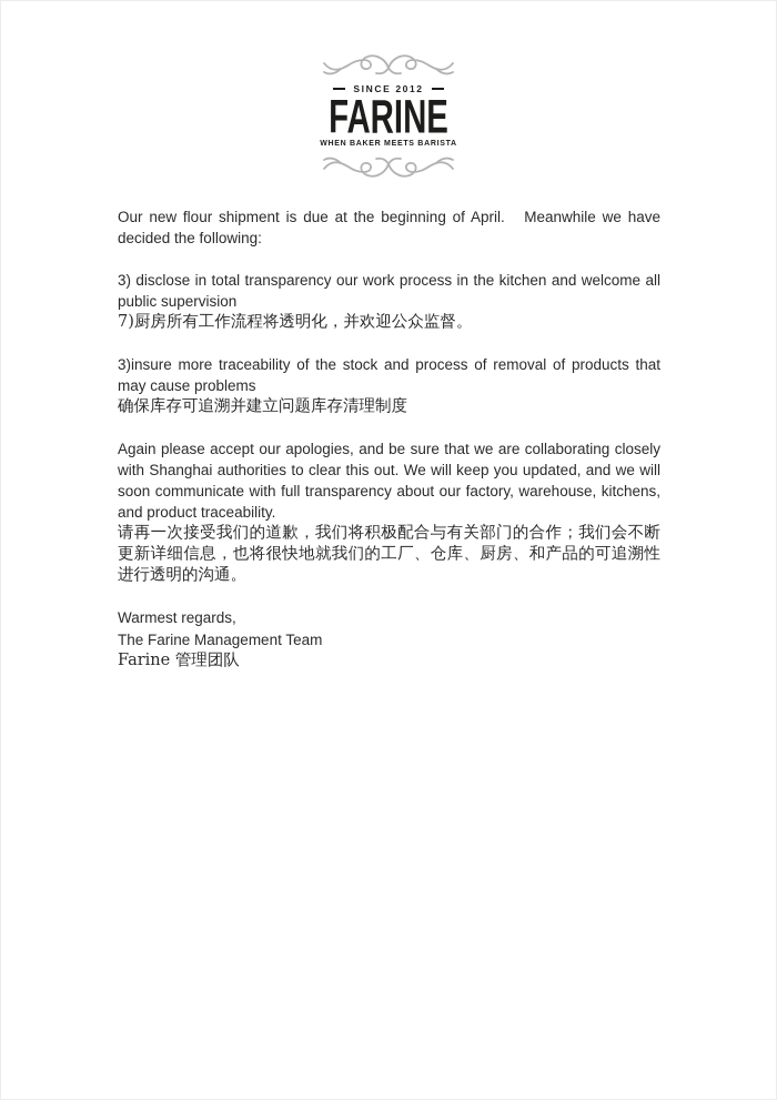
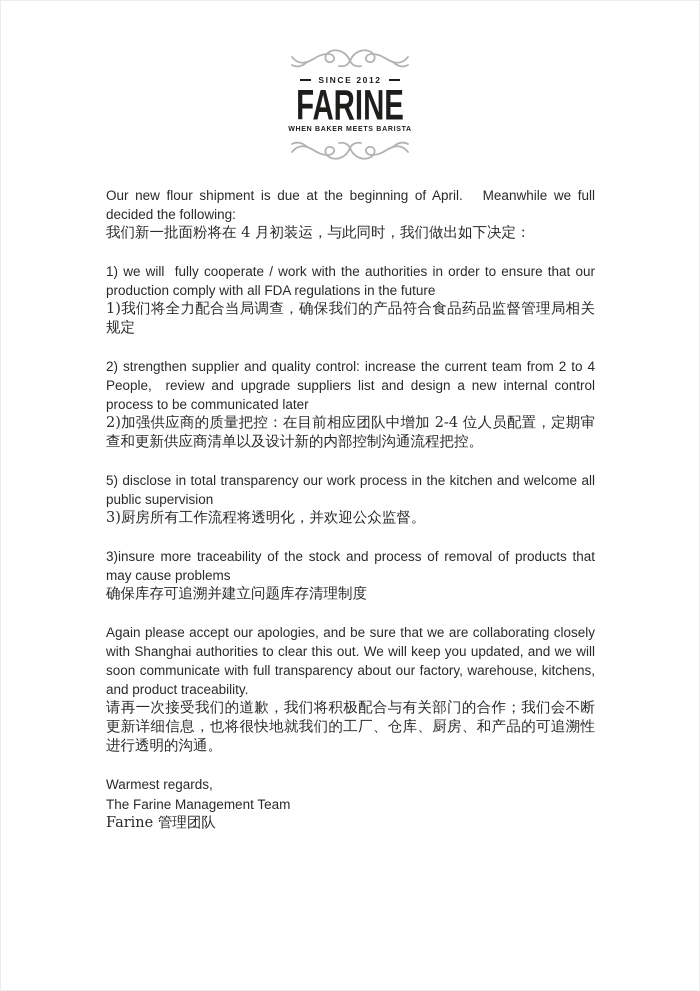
  SINCE 2012
  FARINE
- Our new flour shipment is due at the beginning of April. Meanwhile we have decided the following:
+ Our new flour shipment is due at the beginning of April. Meanwhile we full decided the following:
+ 我们新一批面粉将在 4 月初装运，与此同时，我们做出如下决定：
+ 1) we will fully cooperate / work with the authorities in order to ensure that our production comply with all FDA regulations in the future
+ 1)我们将全力配合当局调查，确保我们的产品符合食品药品监督管理局相关规定
+ 2) strengthen supplier and quality control: increase the current team from 2 to 4 People, review and upgrade suppliers list and design a new internal control process to be communicated later
+ 2)加强供应商的质量把控：在目前相应团队中增加 2-4 位人员配置，定期审查和更新供应商清单以及设计新的内部控制沟通流程把控。
- 3) disclose in total transparency our work process in the kitchen and welcome all public supervision
+ 5) disclose in total transparency our work process in the kitchen and welcome all public supervision
- 7)厨房所有工作流程将透明化，并欢迎公众监督。
+ 3)厨房所有工作流程将透明化，并欢迎公众监督。
  3)insure more traceability of the stock and process of removal of products that may cause problems
  确保库存可追溯并建立问题库存清理制度
  Again please accept our apologies, and be sure that we are collaborating closely with Shanghai authorities to clear this out. We will keep you updated, and we will soon communicate with full transparency about our factory, warehouse, kitchens, and product traceability.
  请再一次接受我们的道歉，我们将积极配合与有关部门的合作；我们会不断更新详细信息，也将很快地就我们的工厂、仓库、厨房、和产品的可追溯性进行透明的沟通。
  Warmest regards,
  The Farine Management Team
  Farine 管理团队
